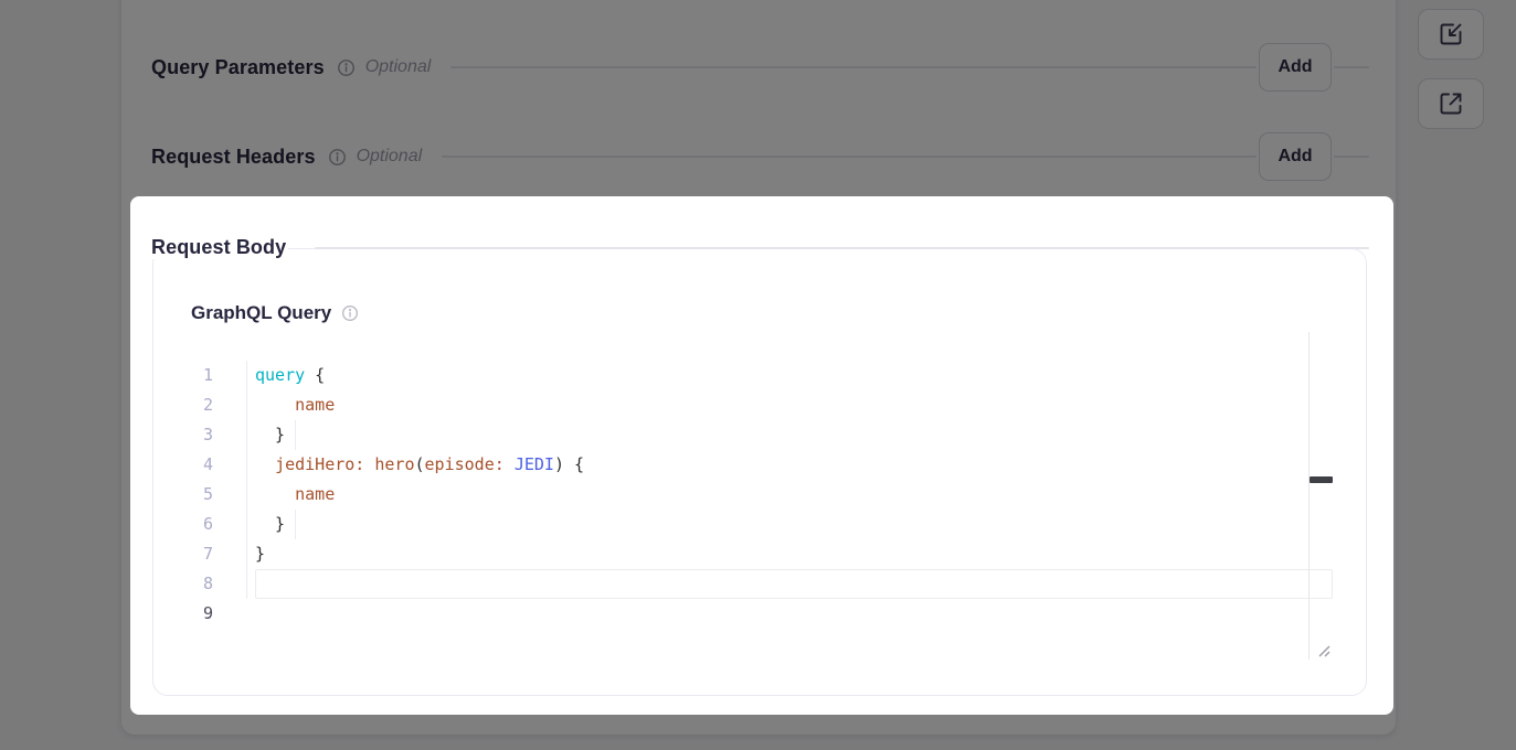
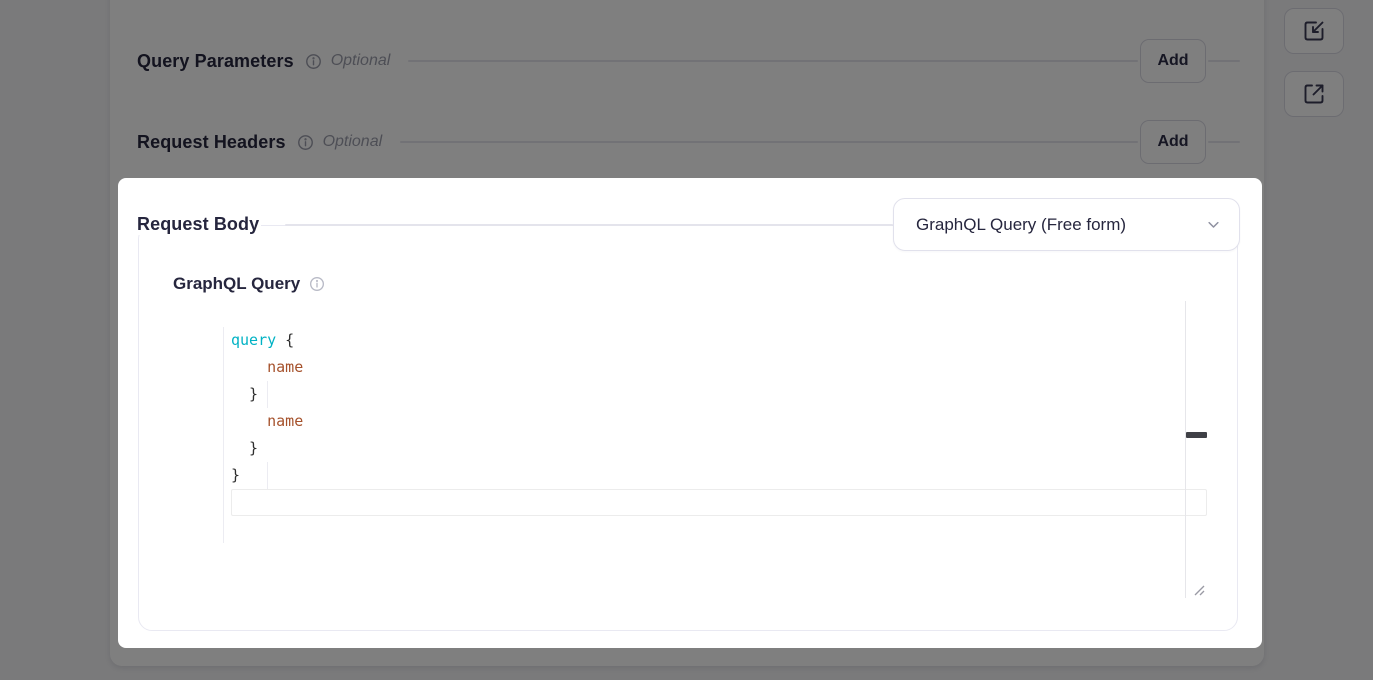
  Query Parameters
  Optional
  Add
  Request Headers
  Optional
  Add
  GraphQL Query
- 1
- 2
- 3
- 4
- 5
- 6
- 7
- 8
- 9
  query {
  name
  }
- jediHero: hero(episode: JEDI) {
  name
  }
  }
  Request Body
+ GraphQL Query (Free form)
